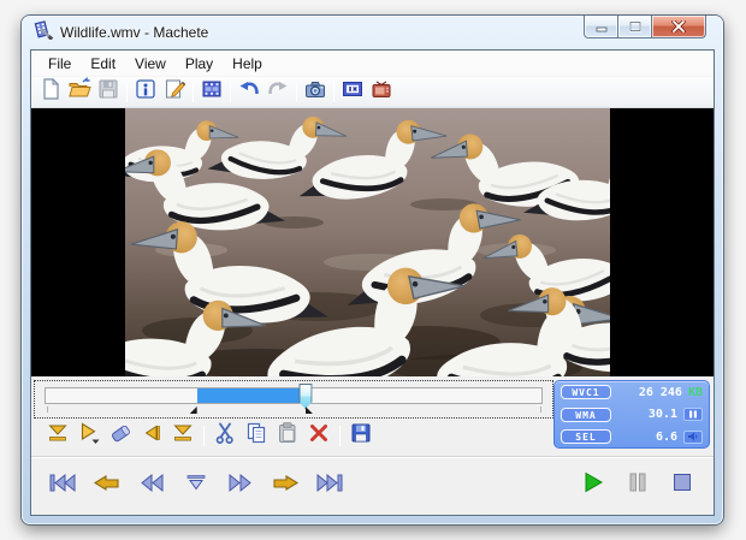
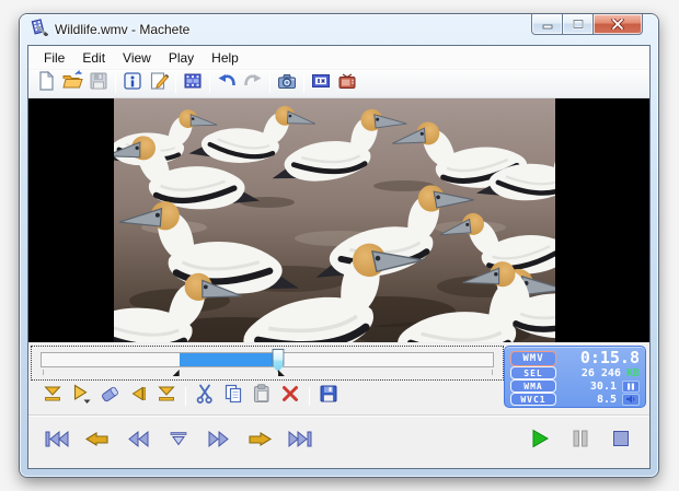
  Wildlife.wmv - Machete
  File
  Edit
  View
  Play
  Help
+ WMV
+ 0:15.8
- WVC1
+ SEL
  26 246
  KB
  WMA
  30.1
- SEL
+ WVC1
- 6.6
+ 8.5
